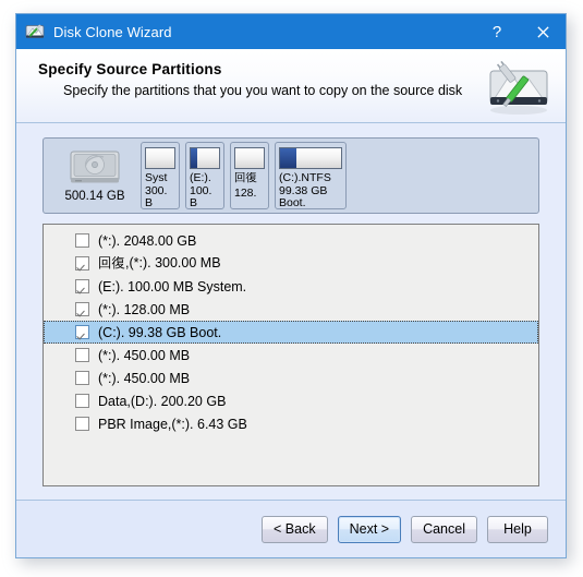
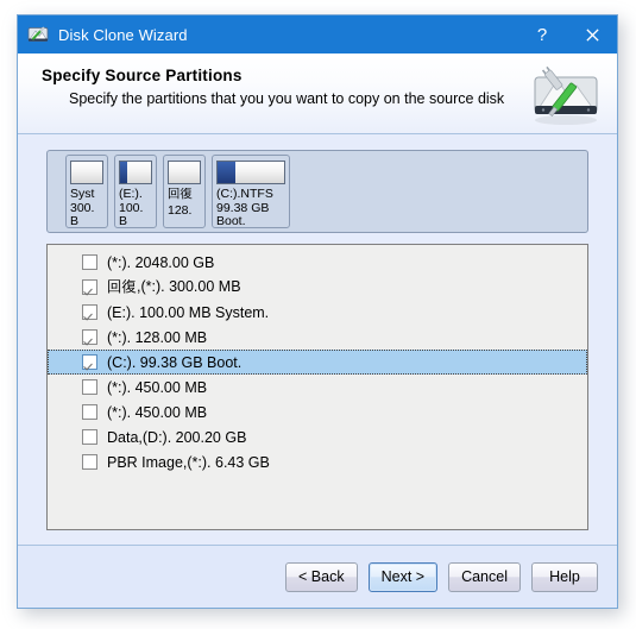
  Disk Clone Wizard
  ?
  Specify Source Partitions
  Specify the partitions that you you want to copy on the source disk
- 500.14 GB
  Syst
  300.
  B
  (E:).
  100.
  B
  回復
  128.
  (C:).NTFS
  99.38 GB
  Boot.
  (*:). 2048.00 GB
  回復,(*:). 300.00 MB
  (E:). 100.00 MB System.
  (*:). 128.00 MB
  (C:). 99.38 GB Boot.
  (*:). 450.00 MB
  (*:). 450.00 MB
  Data,(D:). 200.20 GB
  PBR Image,(*:). 6.43 GB
  < Back
  Next >
  Cancel
  Help
